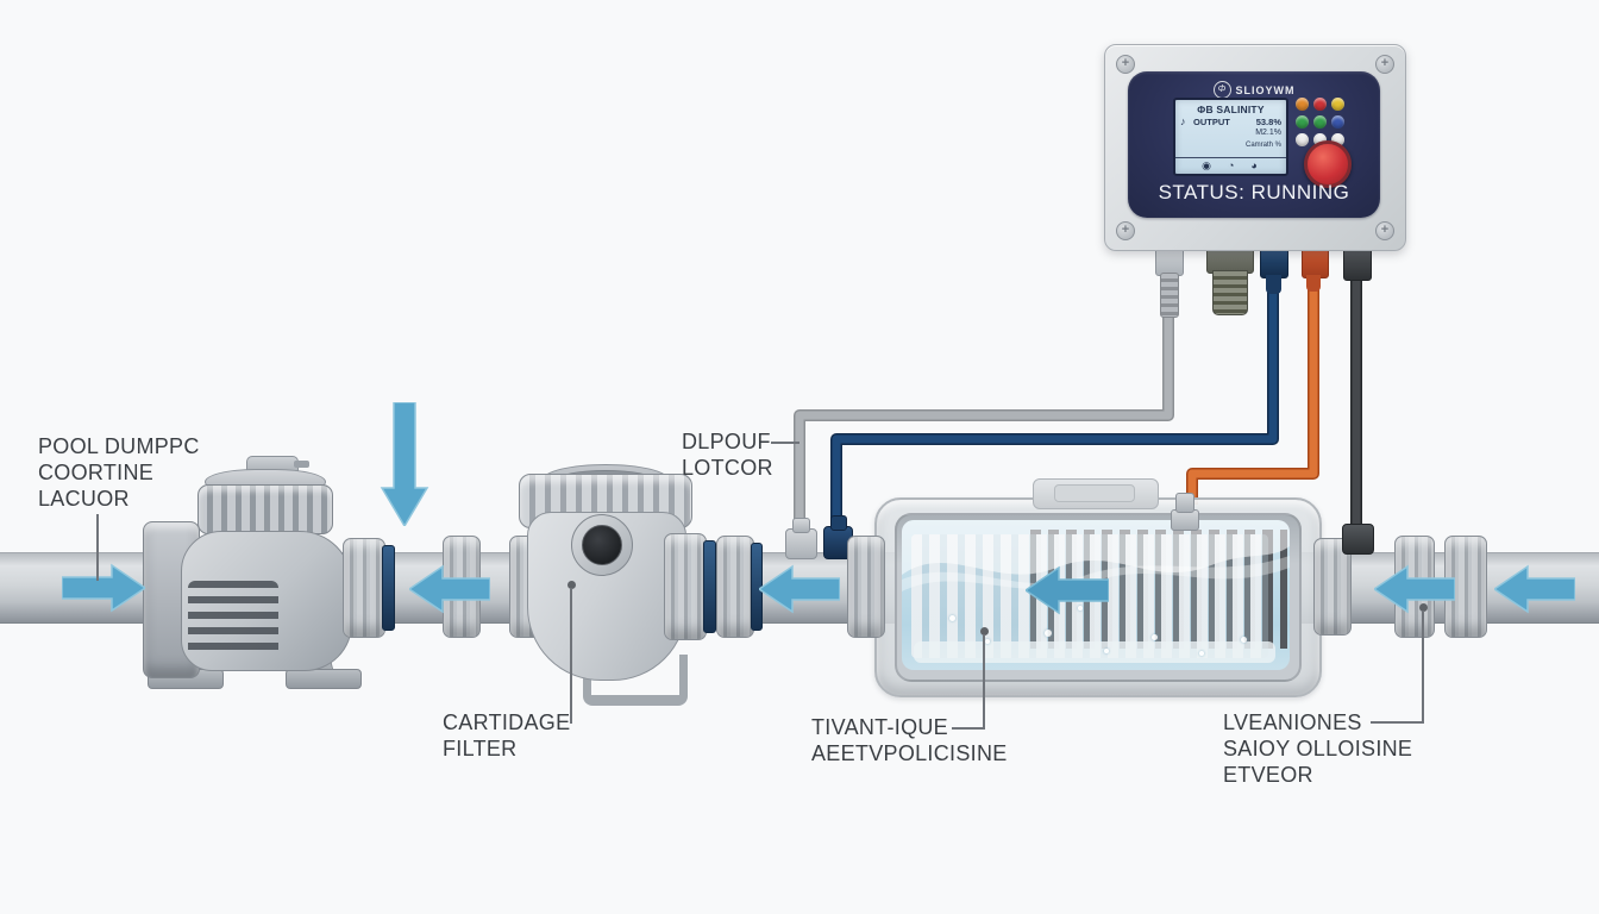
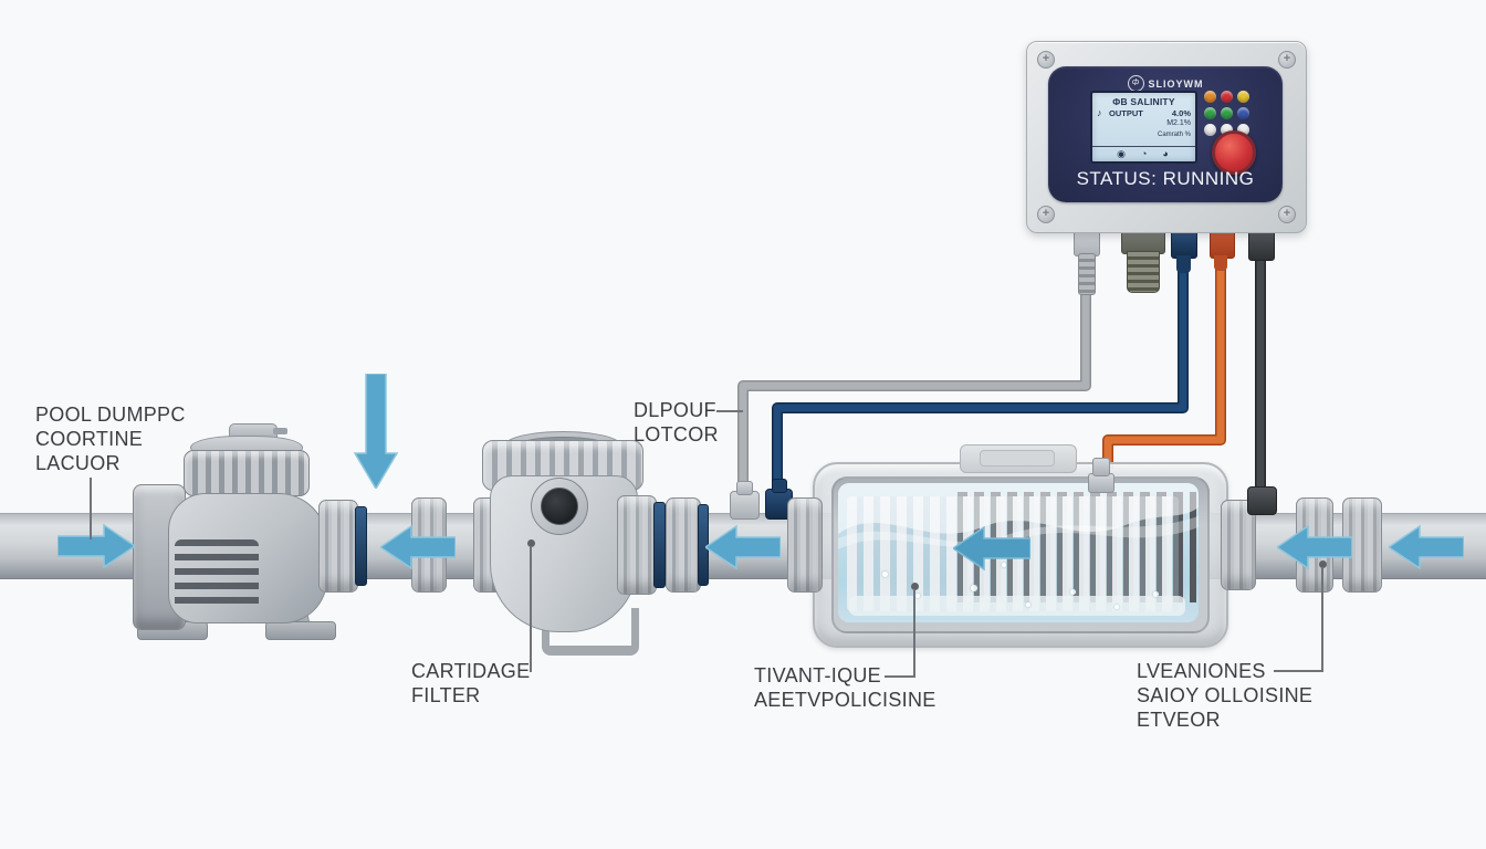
  +
  +
  +
  +
  Φ SLIOYWM
  ΦB SALINITY
  ♪
  OUTPUT
- 53.8%
+ 4.0%
  ◉◔◕
  STATUS: RUNNING
  POOL DUMPPC
  COORTINE
  LACUOR
  DLPOUF
  LOTCOR
  CARTIDAGE
  FILTER
  TIVANT-IQUE
  AEETVPOLICISINE
  LVEANIONES
  SAIOY OLLOISINE
  ETVEOR
